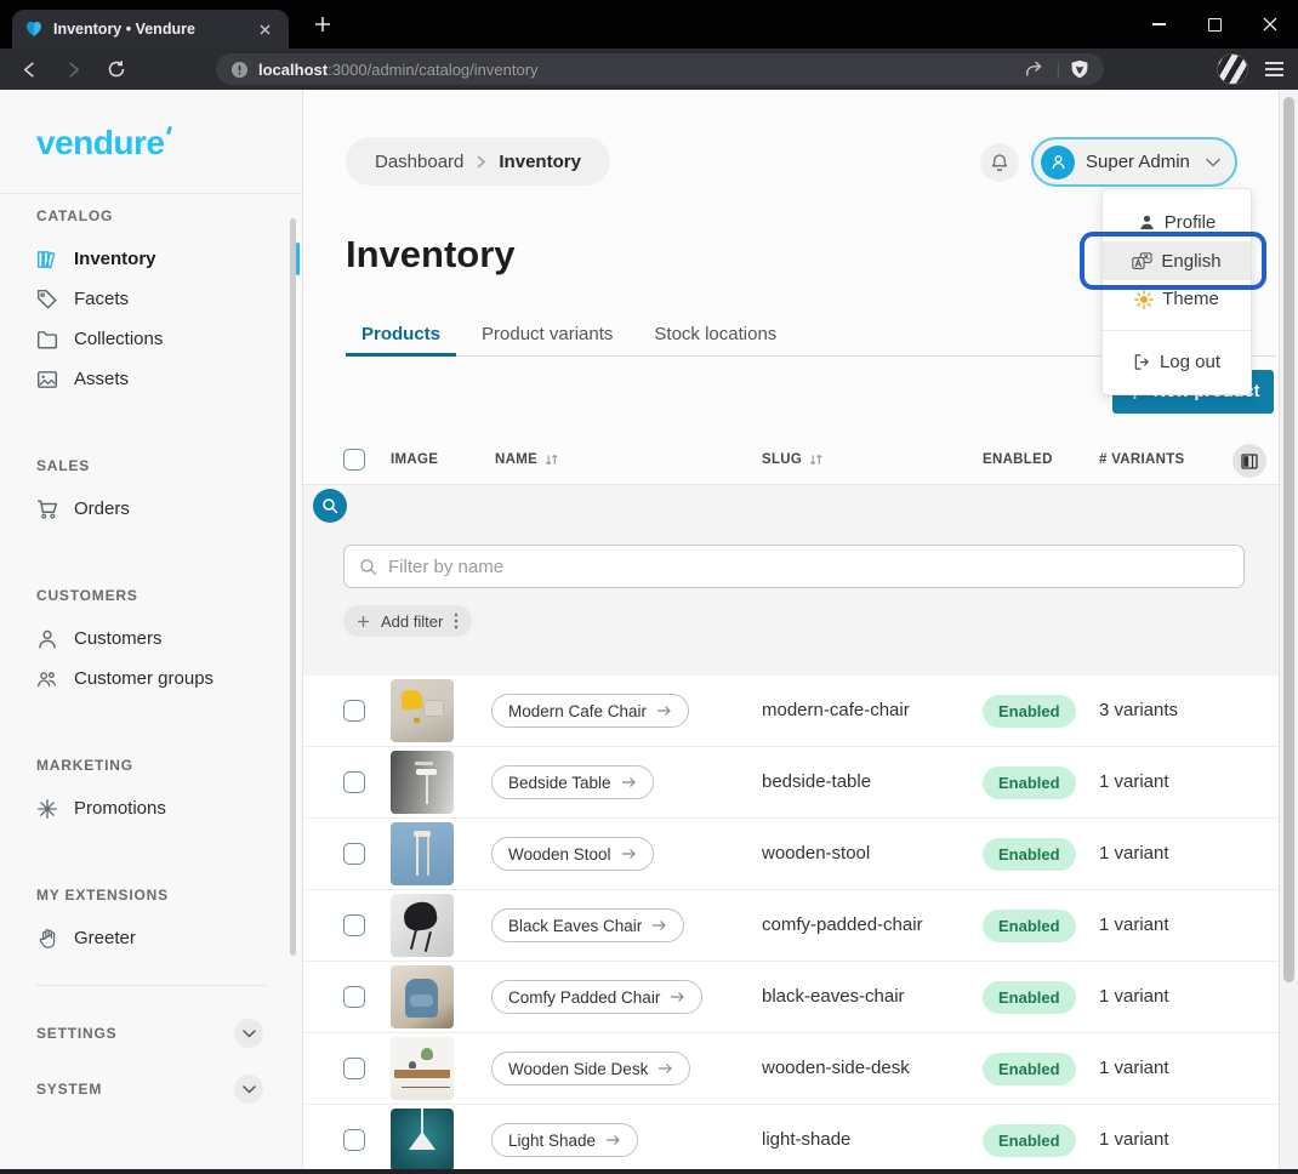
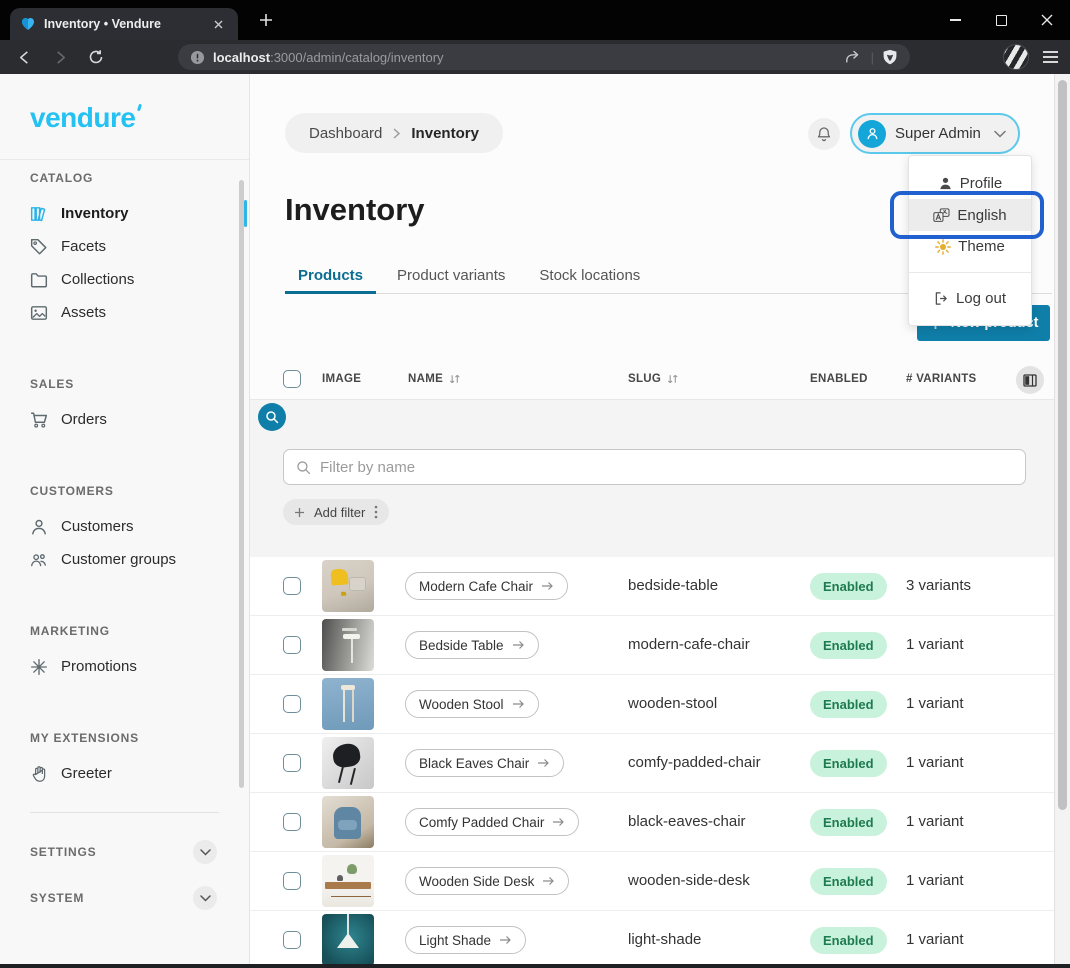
  Inventory • Vendure
  localhost:3000/admin/catalog/inventory
  |
  vendure
  CATALOG
  Inventory
  Facets
  Collections
  Assets
  SALES
  Orders
  CUSTOMERS
  Customers
  Customer groups
  MARKETING
  Promotions
  MY EXTENSIONS
  Greeter
  SETTINGS
  SYSTEM
  Dashboard
  Inventory
  Super Admin
  Profile
  English
  Theme
  Log out
  Inventory
  Products
  Product variants
  Stock locations
  IMAGE
  NAME
  SLUG
  ENABLED
  # VARIANTS
  Filter by name
  Add filter
  Modern Cafe Chair
- modern-cafe-chair
+ bedside-table
  Enabled
  3 variants
  Bedside Table
- bedside-table
+ modern-cafe-chair
  Enabled
  1 variant
  Wooden Stool
  wooden-stool
  Enabled
  1 variant
  Black Eaves Chair
  comfy-padded-chair
  Enabled
  1 variant
  Comfy Padded Chair
  black-eaves-chair
  Enabled
  1 variant
  Wooden Side Desk
  wooden-side-desk
  Enabled
  1 variant
  Light Shade
  light-shade
  Enabled
  1 variant
